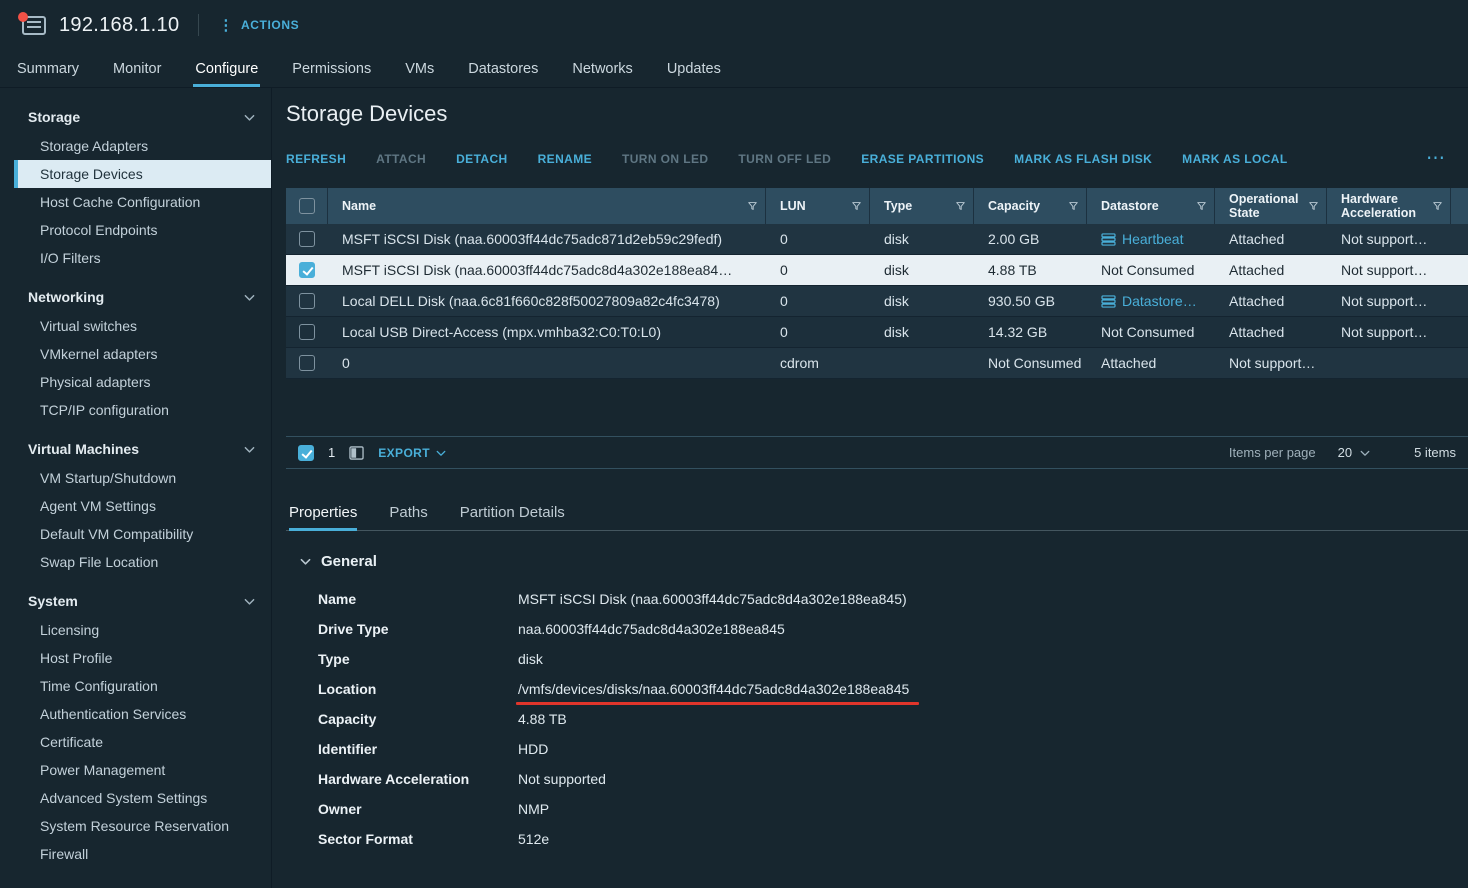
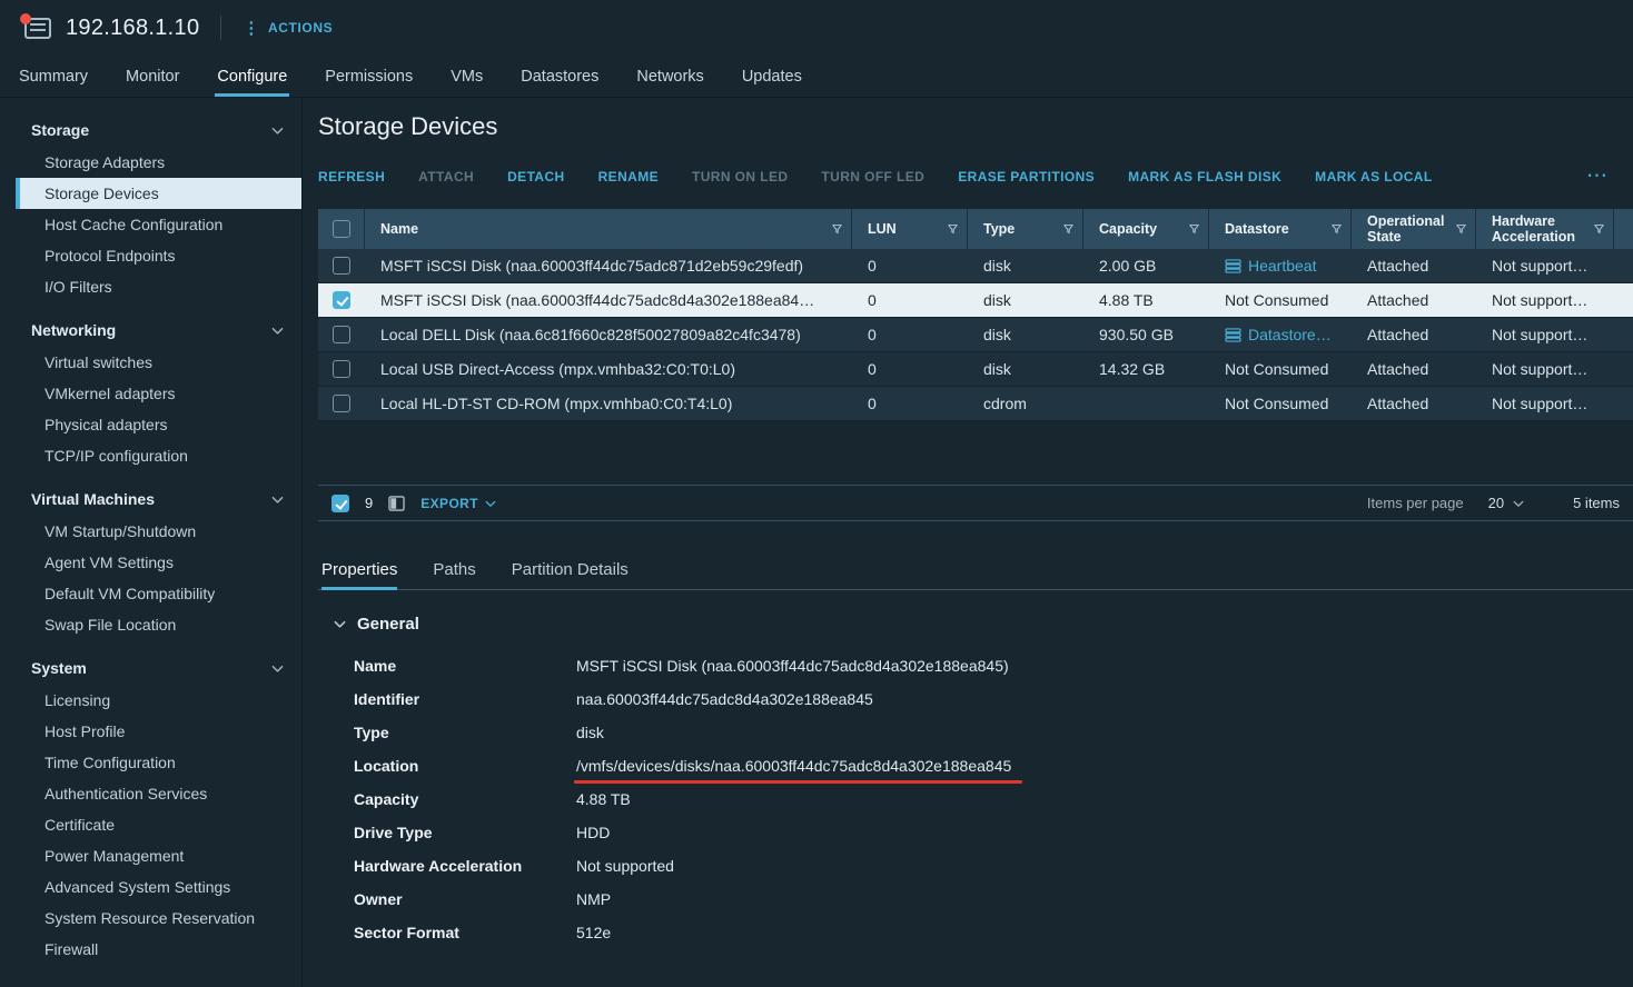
  192.168.1.10
  ⋮
  ACTIONS
  Summary
  Monitor
  Configure
  Permissions
  VMs
  Datastores
  Networks
  Updates
  Storage
  Storage Adapters
  Storage Devices
  Host Cache Configuration
  Protocol Endpoints
  I/O Filters
  Networking
  Virtual switches
  VMkernel adapters
  Physical adapters
  TCP/IP configuration
  Virtual Machines
  VM Startup/Shutdown
  Agent VM Settings
  Default VM Compatibility
  Swap File Location
  System
  Licensing
  Host Profile
  Time Configuration
  Authentication Services
  Certificate
  Power Management
  Advanced System Settings
  System Resource Reservation
  Firewall
  Storage Devices
  REFRESH
  ATTACH
  DETACH
  RENAME
  TURN ON LED
  TURN OFF LED
  ERASE PARTITIONS
  MARK AS FLASH DISK
  MARK AS LOCAL
  ⋯
  Name
  LUN
  Type
  Capacity
  Datastore
  Operational State
  Hardware Acceleration
  MSFT iSCSI Disk (naa.60003ff44dc75adc871d2eb59c29fedf)
  0
  disk
  2.00 GB
  Heartbeat
  Attached
  Not support…
  MSFT iSCSI Disk (naa.60003ff44dc75adc8d4a302e188ea84…
  0
  disk
  4.88 TB
  Not Consumed
  Attached
  Not support…
  Local DELL Disk (naa.6c81f660c828f50027809a82c4fc3478)
  0
  disk
  930.50 GB
  Datastore…
  Attached
  Not support…
  Local USB Direct-Access (mpx.vmhba32:C0:T0:L0)
  0
  disk
  14.32 GB
  Not Consumed
  Attached
  Not support…
+ Local HL-DT-ST CD-ROM (mpx.vmhba0:C0:T4:L0)
  0
  cdrom
  Not Consumed
  Attached
  Not support…
- 1
+ 9
  EXPORT
  Items per page
  20
  5 items
  Properties
  Paths
  Partition Details
  General
  Name
  MSFT iSCSI Disk (naa.60003ff44dc75adc8d4a302e188ea845)
- Drive Type
+ Identifier
  naa.60003ff44dc75adc8d4a302e188ea845
  Type
  disk
  Location
  /vmfs/devices/disks/naa.60003ff44dc75adc8d4a302e188ea845
  Capacity
  4.88 TB
- Identifier
+ Drive Type
  HDD
  Hardware Acceleration
  Not supported
  Owner
  NMP
  Sector Format
  512e
